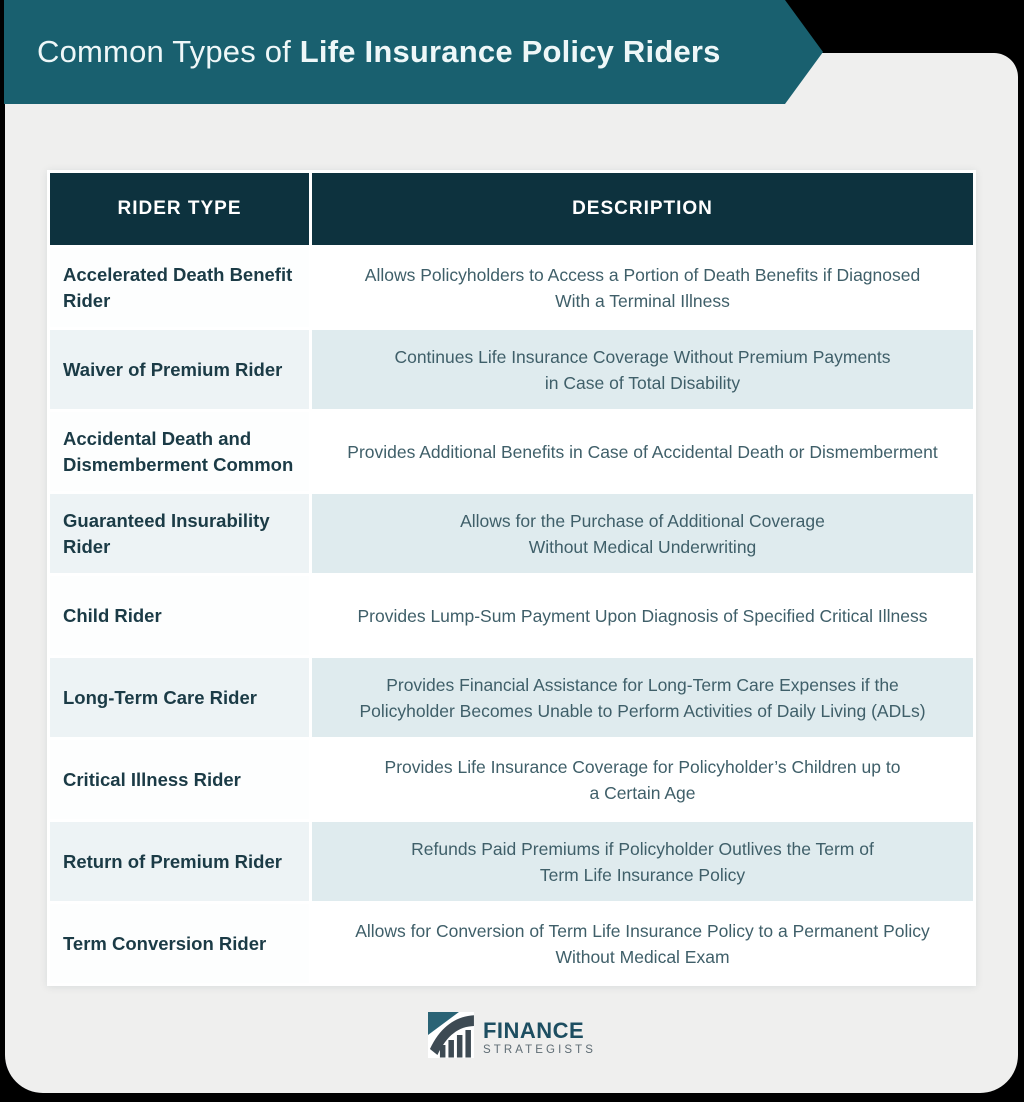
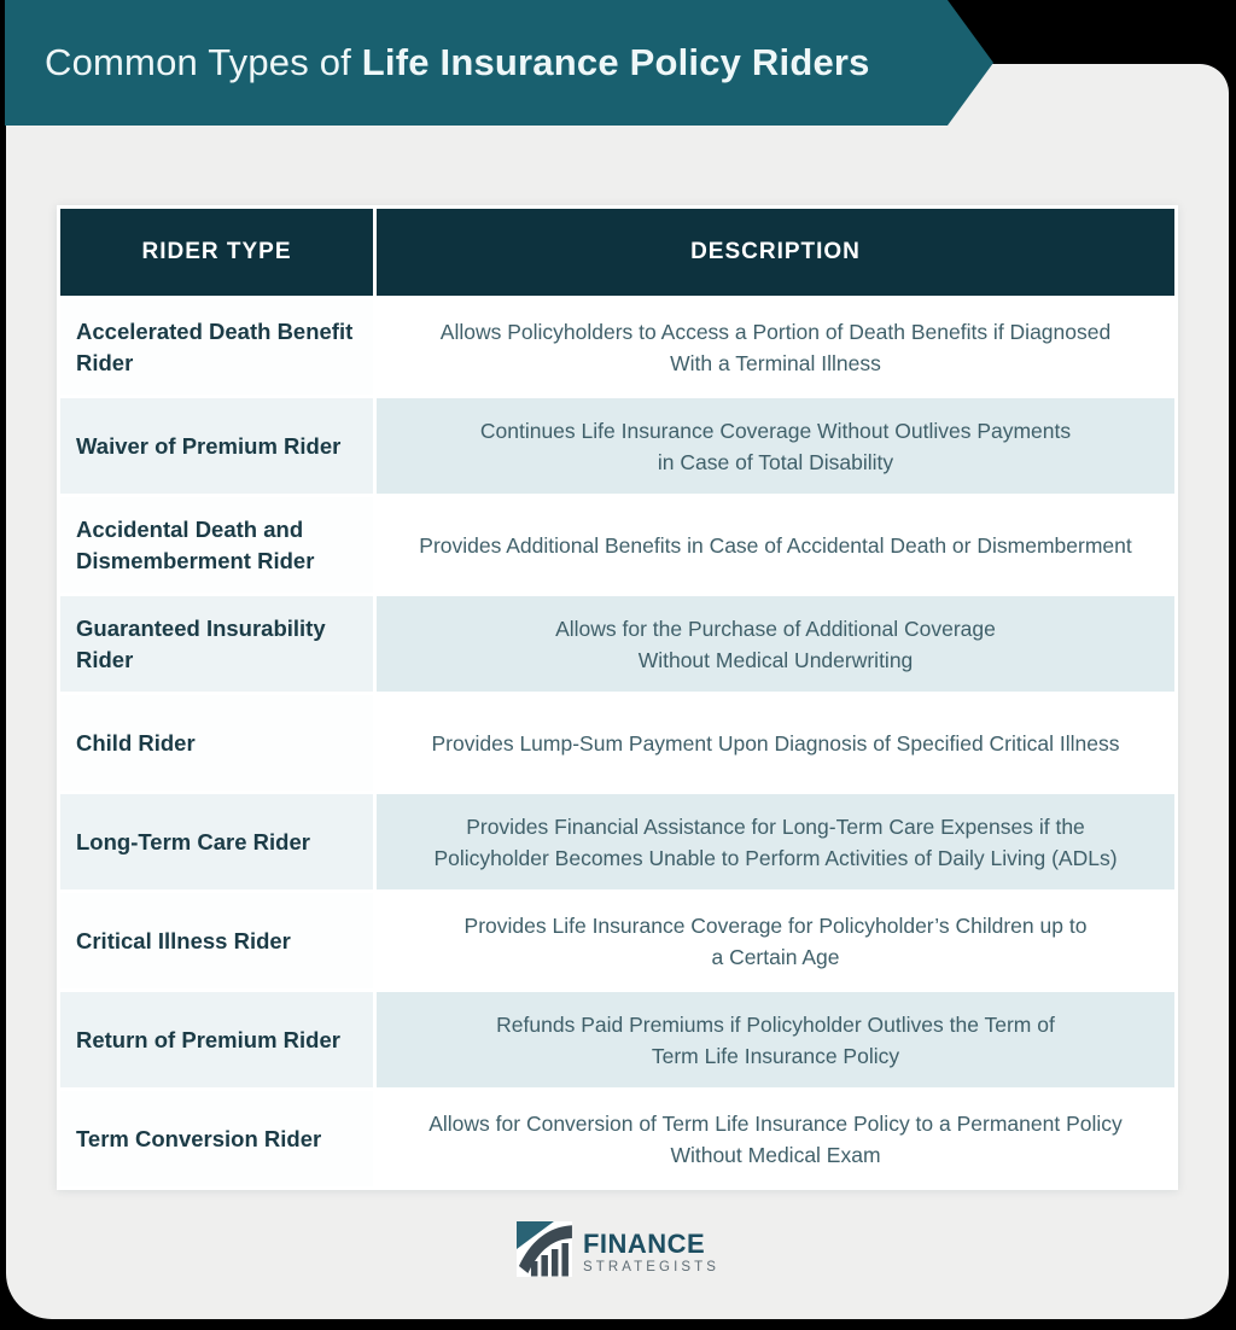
  Common Types of Life Insurance Policy Riders
  RIDER TYPE	DESCRIPTION
  Accelerated Death Benefit Rider	Allows Policyholders to Access a Portion of Death Benefits if Diagnosed With a Terminal Illness
- Waiver of Premium Rider	Continues Life Insurance Coverage Without Premium Payments in Case of Total Disability
+ Waiver of Premium Rider	Continues Life Insurance Coverage Without Outlives Payments in Case of Total Disability
- Accidental Death and Dismemberment Common	Provides Additional Benefits in Case of Accidental Death or Dismemberment
+ Accidental Death and Dismemberment Rider	Provides Additional Benefits in Case of Accidental Death or Dismemberment
  Guaranteed Insurability Rider	Allows for the Purchase of Additional Coverage Without Medical Underwriting
  Child Rider	Provides Lump-Sum Payment Upon Diagnosis of Specified Critical Illness
  Long-Term Care Rider	Provides Financial Assistance for Long-Term Care Expenses if the Policyholder Becomes Unable to Perform Activities of Daily Living (ADLs)
  Critical Illness Rider	Provides Life Insurance Coverage for Policyholder’s Children up to a Certain Age
  Return of Premium Rider	Refunds Paid Premiums if Policyholder Outlives the Term of Term Life Insurance Policy
  Term Conversion Rider	Allows for Conversion of Term Life Insurance Policy to a Permanent Policy Without Medical Exam
  FINANCE
  STRATEGISTS
